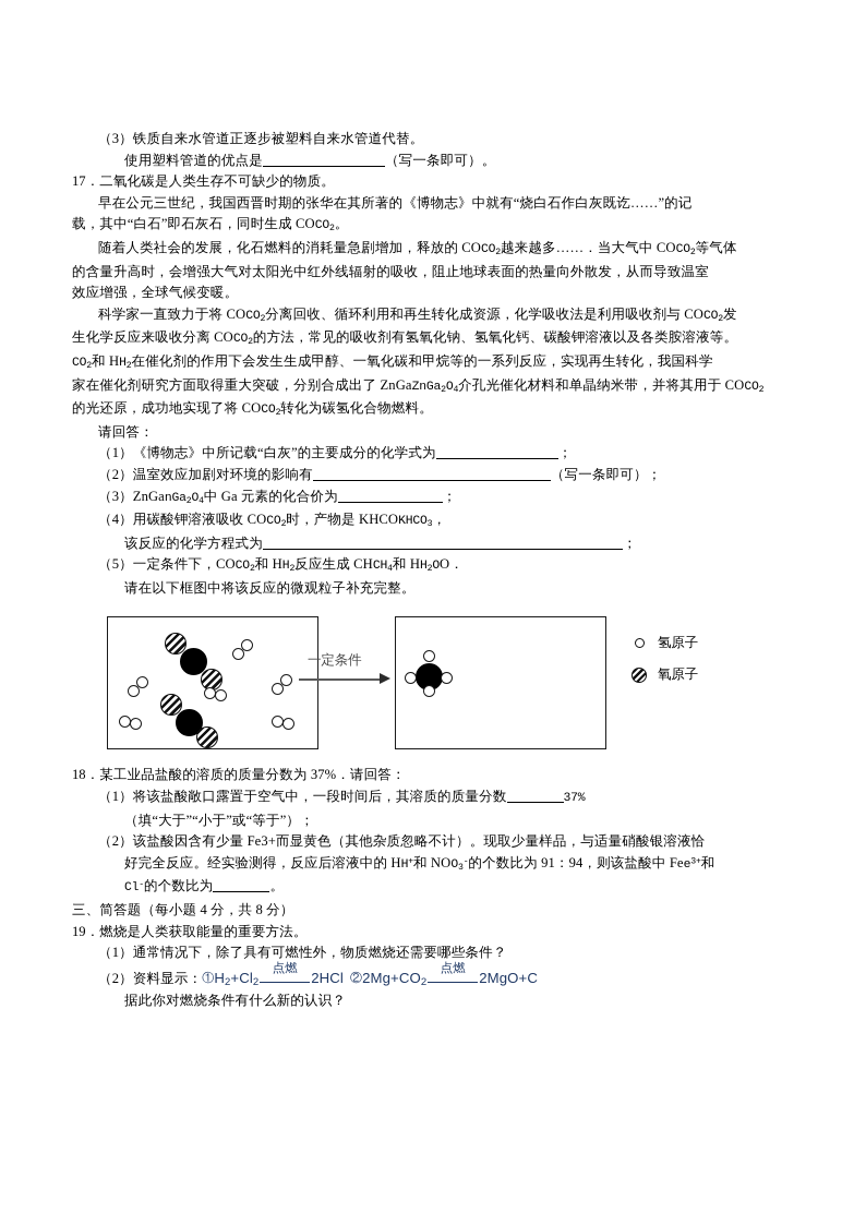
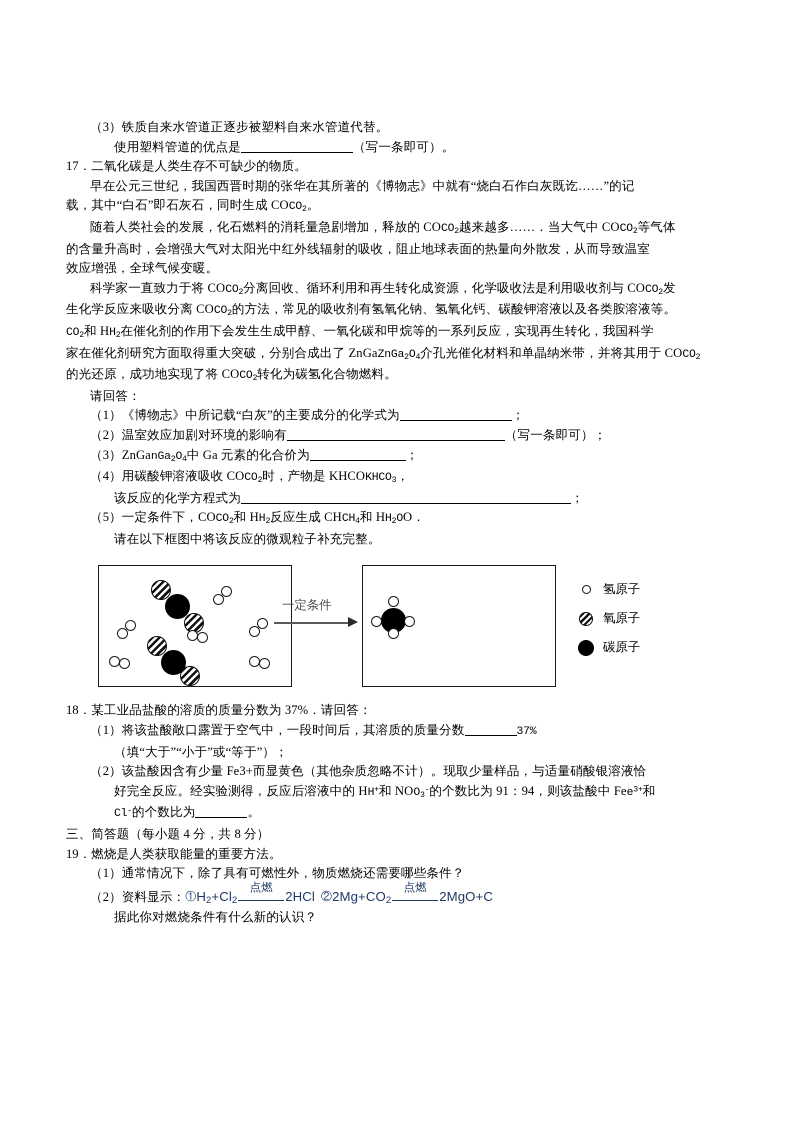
  （3）铁质自来水管道正逐步被塑料自来水管道代替。
  使用塑料管道的优点是 （写一条即可）。
  17．二氧化碳是人类生存不可缺少的物质。
  早在公元三世纪，我国西晋时期的张华在其所著的《博物志》中就有“烧白石作白灰既讫……”的记
  载，其中“白石”即石灰石，同时生成 COCO2。
  随着人类社会的发展，化石燃料的消耗量急剧增加，释放的 COCO2越来越多……．当大气中 COCO2等气体
  的含量升高时，会增强大气对太阳光中红外线辐射的吸收，阻止地球表面的热量向外散发，从而导致温室
  效应增强，全球气候变暖。
  科学家一直致力于将 COCO2分离回收、循环利用和再生转化成资源，化学吸收法是利用吸收剂与 COCO2发
  生化学反应来吸收分离 COCO2的方法，常见的吸收剂有氢氧化钠、氢氧化钙、碳酸钾溶液以及各类胺溶液等。
  CO2和 HH2在催化剂的作用下会发生生成甲醇、一氧化碳和甲烷等的一系列反应，实现再生转化，我国科学
  家在催化剂研究方面取得重大突破，分别合成出了 ZnGaZnGa2O4介孔光催化材料和单晶纳米带，并将其用于 COCO2
  的光还原，成功地实现了将 COCO2转化为碳氢化合物燃料。
  请回答：
  （1）《博物志》中所记载“白灰”的主要成分的化学式为 ；
  （2）温室效应加剧对环境的影响有 （写一条即可）；
  （3）ZnGanGa2O4中 Ga 元素的化合价为 ；
  （4）用碳酸钾溶液吸收 COCO2时，产物是 KHCOKHCO3，
  该反应的化学方程式为 ；
  （5）一定条件下，COCO2和 HH2反应生成 CHCH4和 HH2OO．
  请在以下框图中将该反应的微观粒子补充完整。
  一定条件
  氢原子
  氧原子
+ 碳原子
  18．某工业品盐酸的溶质的质量分数为 37%．请回答：
  （1）将该盐酸敞口露置于空气中，一段时间后，其溶质的质量分数 37%
  （填“大于”“小于”或“等于”）；
  （2）该盐酸因含有少量 Fe3+而显黄色（其他杂质忽略不计）。现取少量样品，与适量硝酸银溶液恰
  好完全反应。经实验测得，反应后溶液中的 HH+和 NOO3-的个数比为 91：94，则该盐酸中 Fee3+和
  Cl-的个数比为 。
  三、简答题（每小题 4 分，共 8 分）
  19．燃烧是人类获取能量的重要方法。
  （1）通常情况下，除了具有可燃性外，物质燃烧还需要哪些条件？
  （2）资料显示：
  ①H2+Cl2
  点燃
  2HCl
  ②2Mg+CO2
  点燃
  2MgO+C
  据此你对燃烧条件有什么新的认识？
